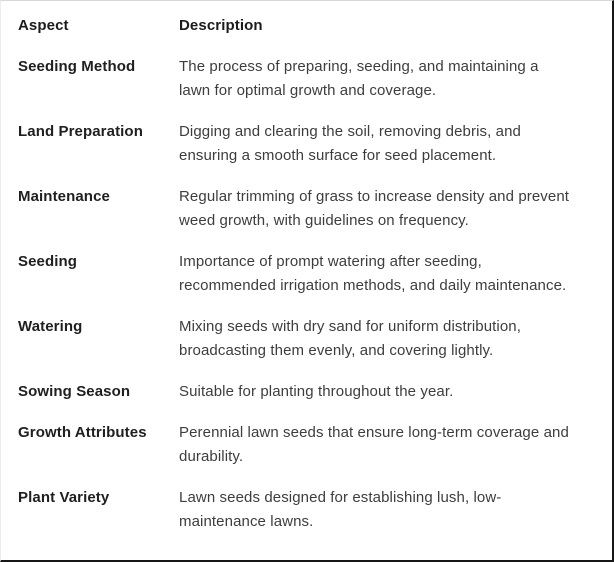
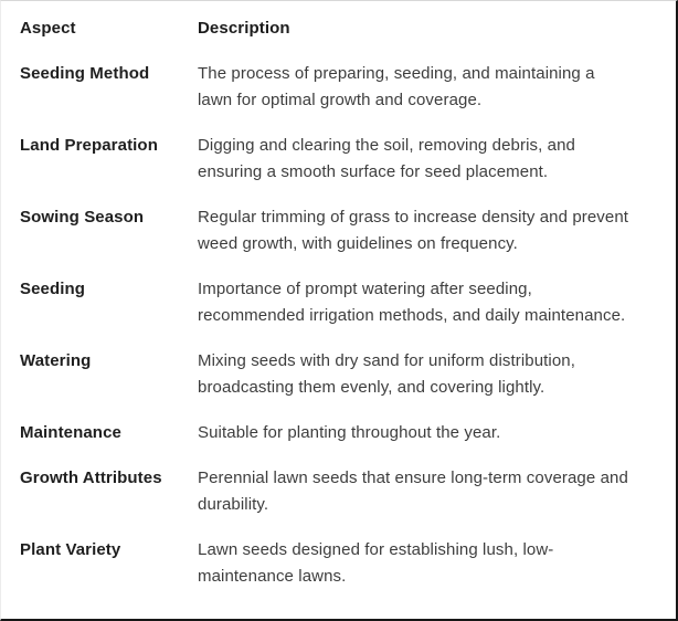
  Aspect
  Description
  Seeding Method
  The process of preparing, seeding, and maintaining a lawn for optimal growth and coverage.
  Land Preparation
  Digging and clearing the soil, removing debris, and ensuring a smooth surface for seed placement.
- Maintenance
+ Sowing Season
  Regular trimming of grass to increase density and prevent weed growth, with guidelines on frequency.
  Seeding
  Importance of prompt watering after seeding, recommended irrigation methods, and daily maintenance.
  Watering
  Mixing seeds with dry sand for uniform distribution, broadcasting them evenly, and covering lightly.
- Sowing Season
+ Maintenance
  Suitable for planting throughout the year.
  Growth Attributes
  Perennial lawn seeds that ensure long-term coverage and durability.
  Plant Variety
  Lawn seeds designed for establishing lush, low-maintenance lawns.
